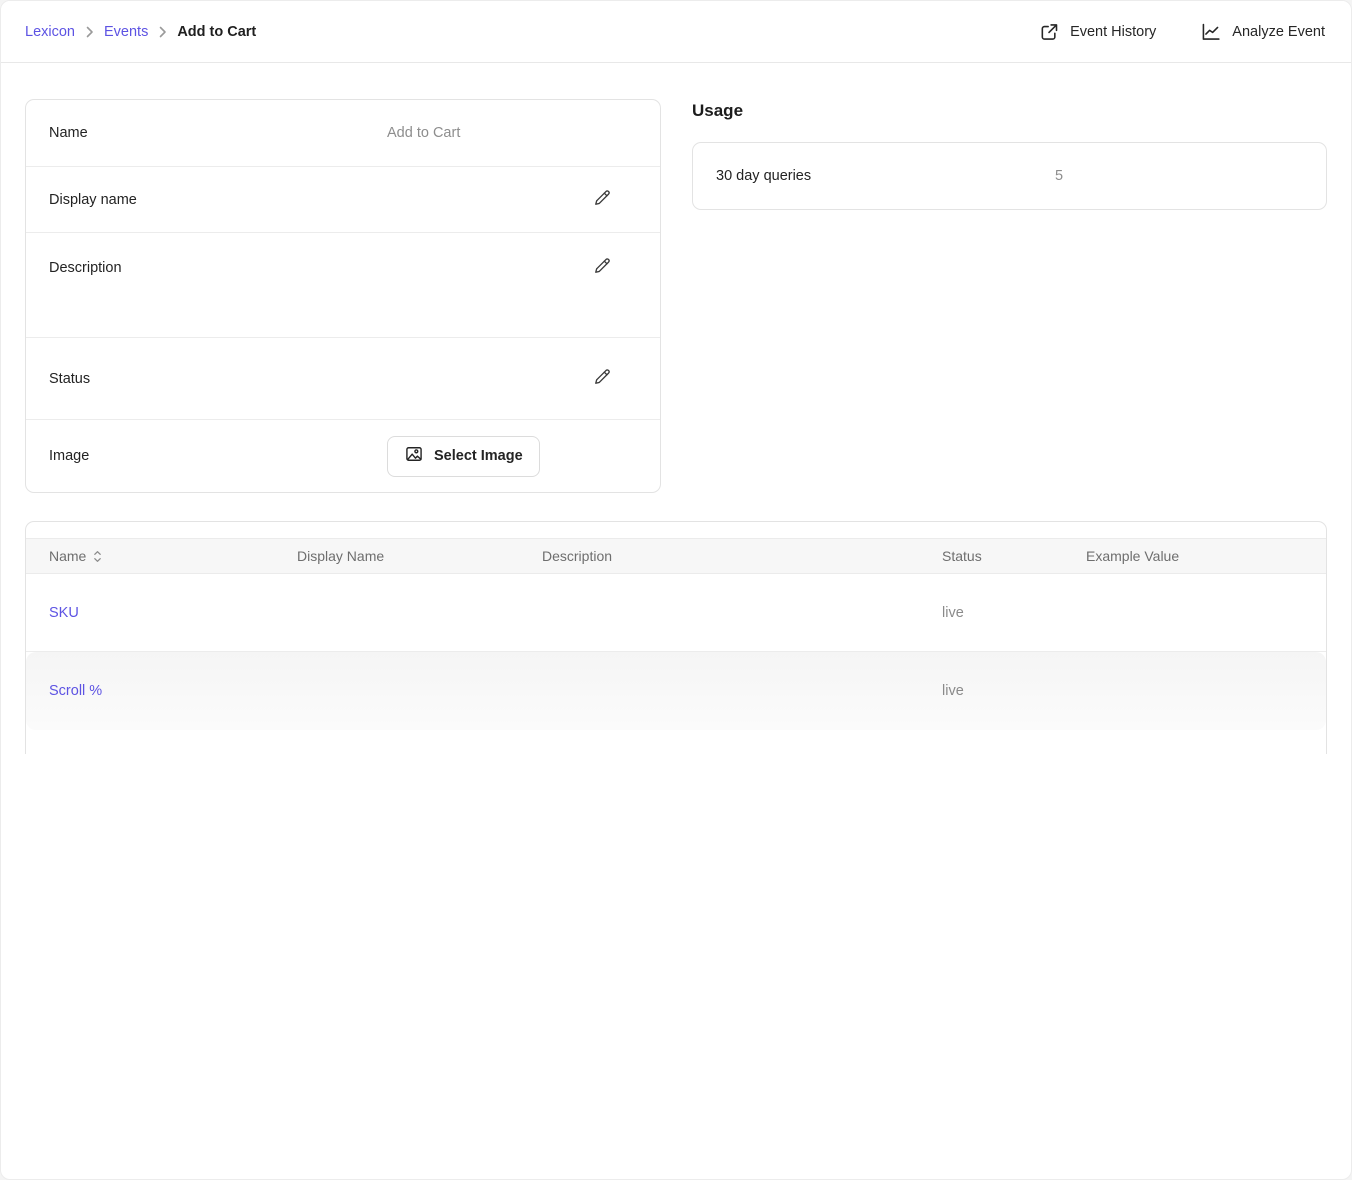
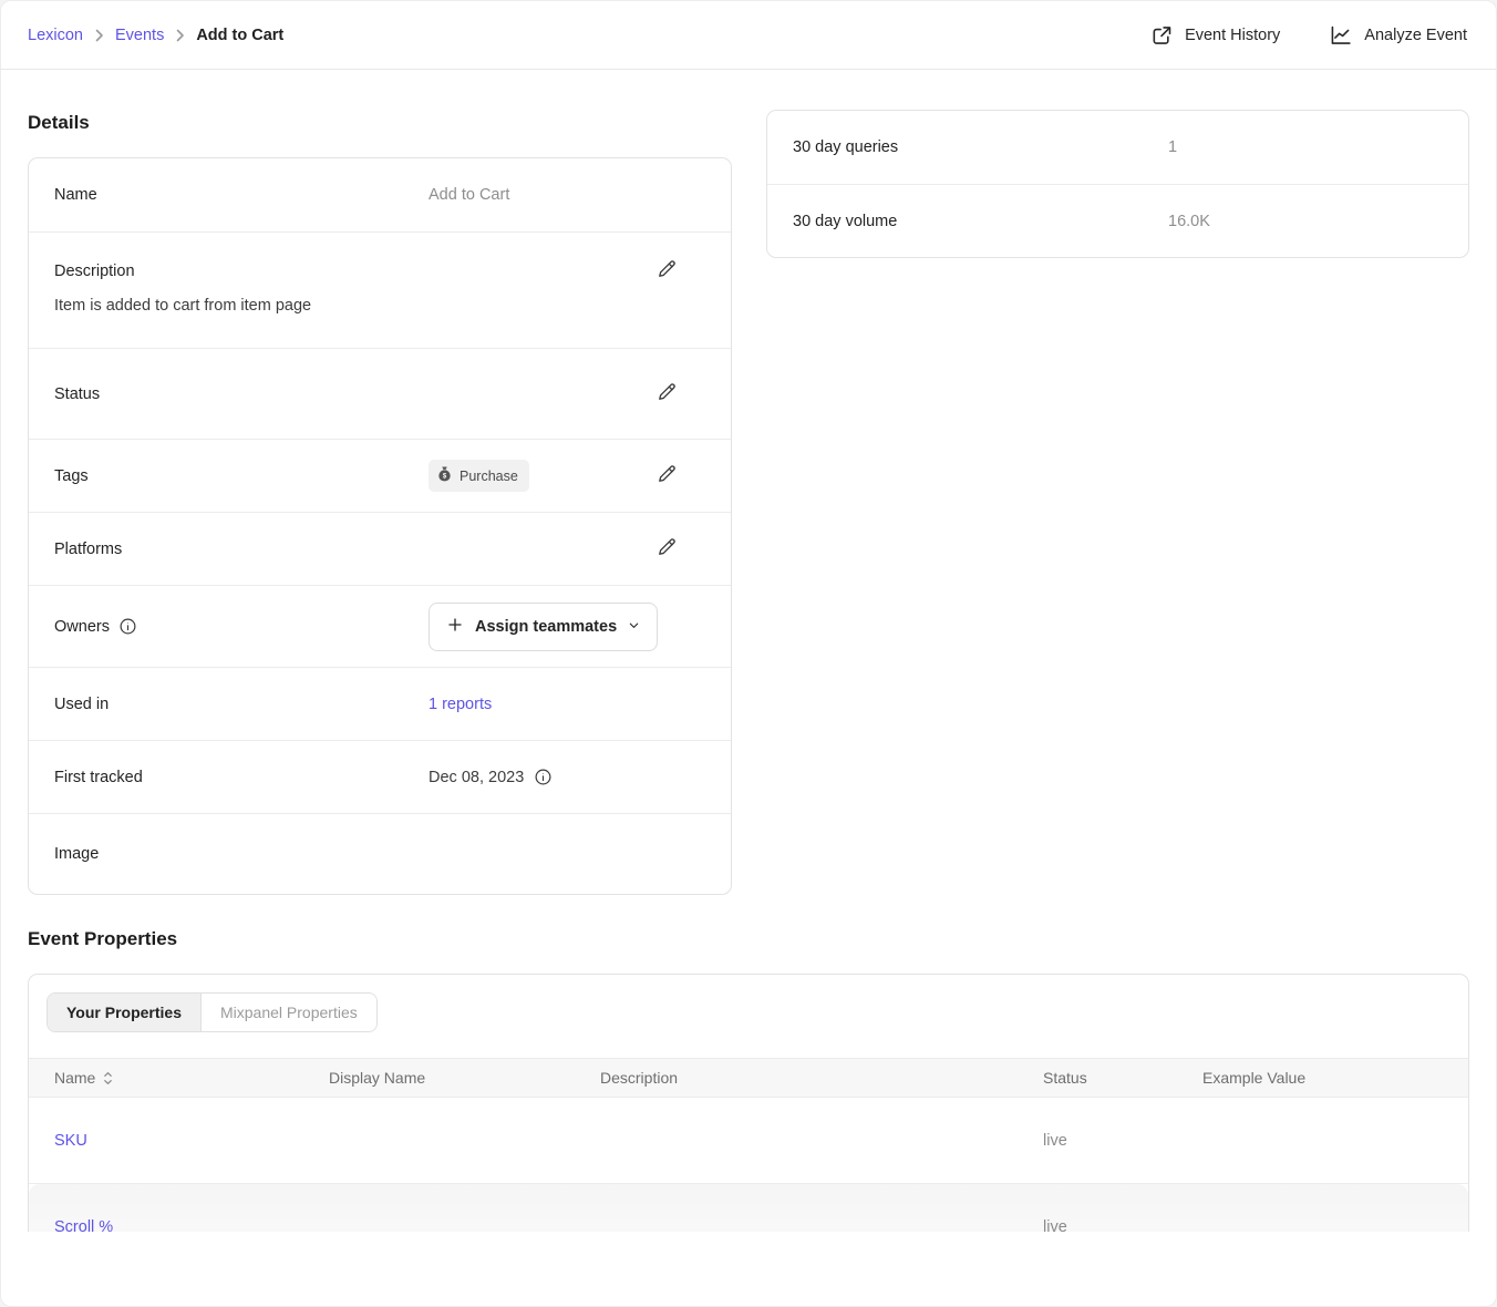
  Lexicon
  Events
  Add to Cart
  Event History
  Analyze Event
+ Details
  Name
  Add to Cart
- Display name
  Description
+ Item is added to cart from item page
  Status
+ Tags
+ Purchase
+ Platforms
+ Owners
+ Assign teammates
+ Used in
+ 1 reports
+ First tracked
+ Dec 08, 2023
  Image
- Select Image
- Usage
  30 day queries
- 5
+ 1
+ 30 day volume
+ 16.0K
+ Event Properties
+ Your Properties
+ Mixpanel Properties
  Name
  Display Name
  Description
  Status
  Example Value
  SKU
  live
  Scroll %
  live
